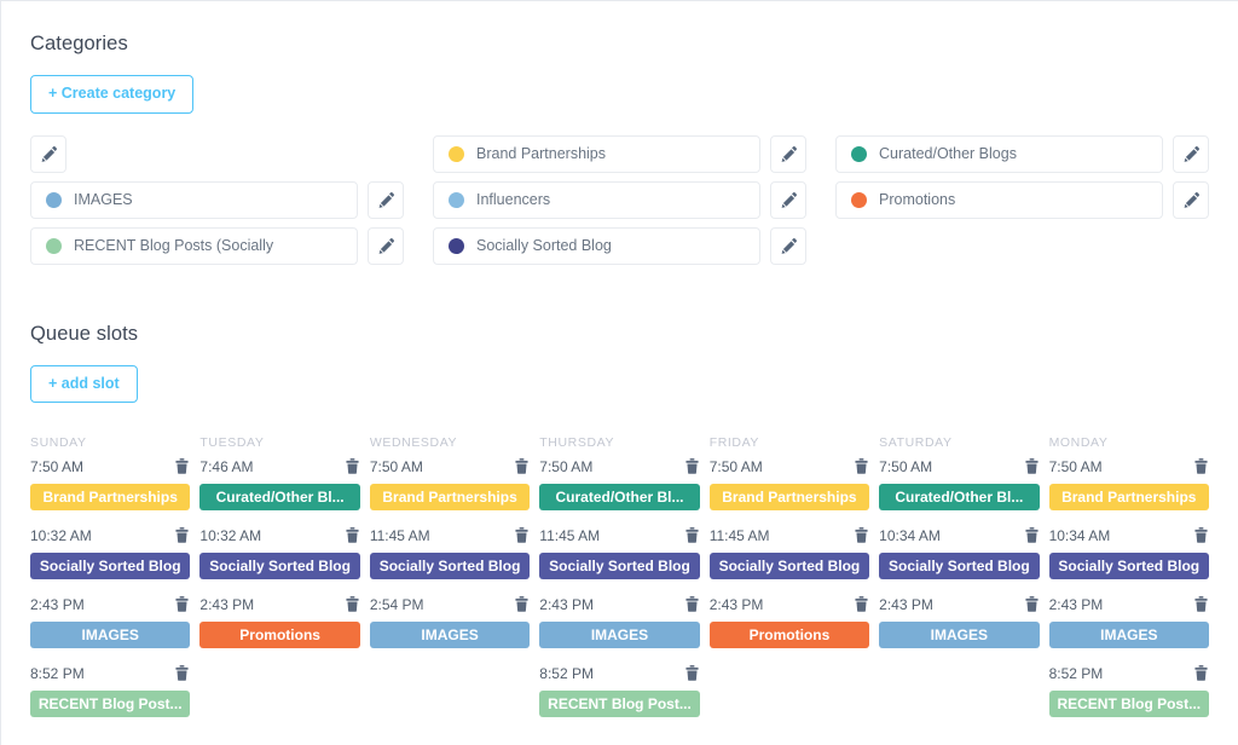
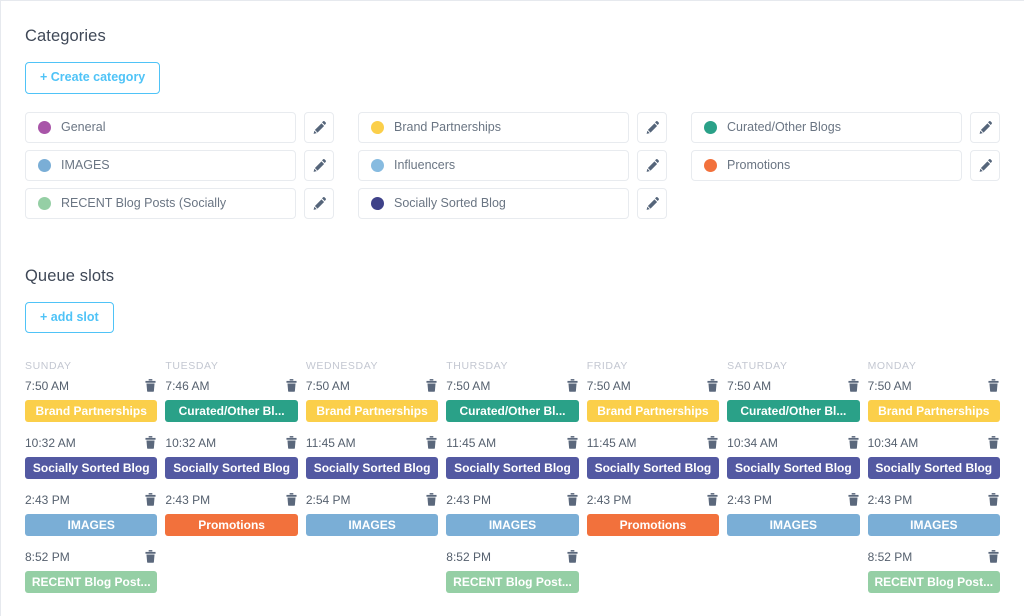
  Categories
  + Create category
+ General
  Brand Partnerships
  Curated/Other Blogs
  IMAGES
  Influencers
  Promotions
  RECENT Blog Posts (Socially
  Socially Sorted Blog
  Queue slots
  + add slot
  SUNDAY
  7:50 AM
  Brand Partnerships
  10:32 AM
  Socially Sorted Blog
  2:43 PM
  IMAGES
  8:52 PM
  RECENT Blog Post...
  TUESDAY
  7:46 AM
  Curated/Other Bl...
  10:32 AM
  Socially Sorted Blog
  2:43 PM
  Promotions
  WEDNESDAY
  7:50 AM
  Brand Partnerships
  11:45 AM
  Socially Sorted Blog
  2:54 PM
  IMAGES
  THURSDAY
  7:50 AM
  Curated/Other Bl...
  11:45 AM
  Socially Sorted Blog
  2:43 PM
  IMAGES
  8:52 PM
  RECENT Blog Post...
  FRIDAY
  7:50 AM
  Brand Partnerships
  11:45 AM
  Socially Sorted Blog
  2:43 PM
  Promotions
  SATURDAY
  7:50 AM
  Curated/Other Bl...
  10:34 AM
  Socially Sorted Blog
  2:43 PM
  IMAGES
  MONDAY
  7:50 AM
  Brand Partnerships
  10:34 AM
  Socially Sorted Blog
  2:43 PM
  IMAGES
  8:52 PM
  RECENT Blog Post...
